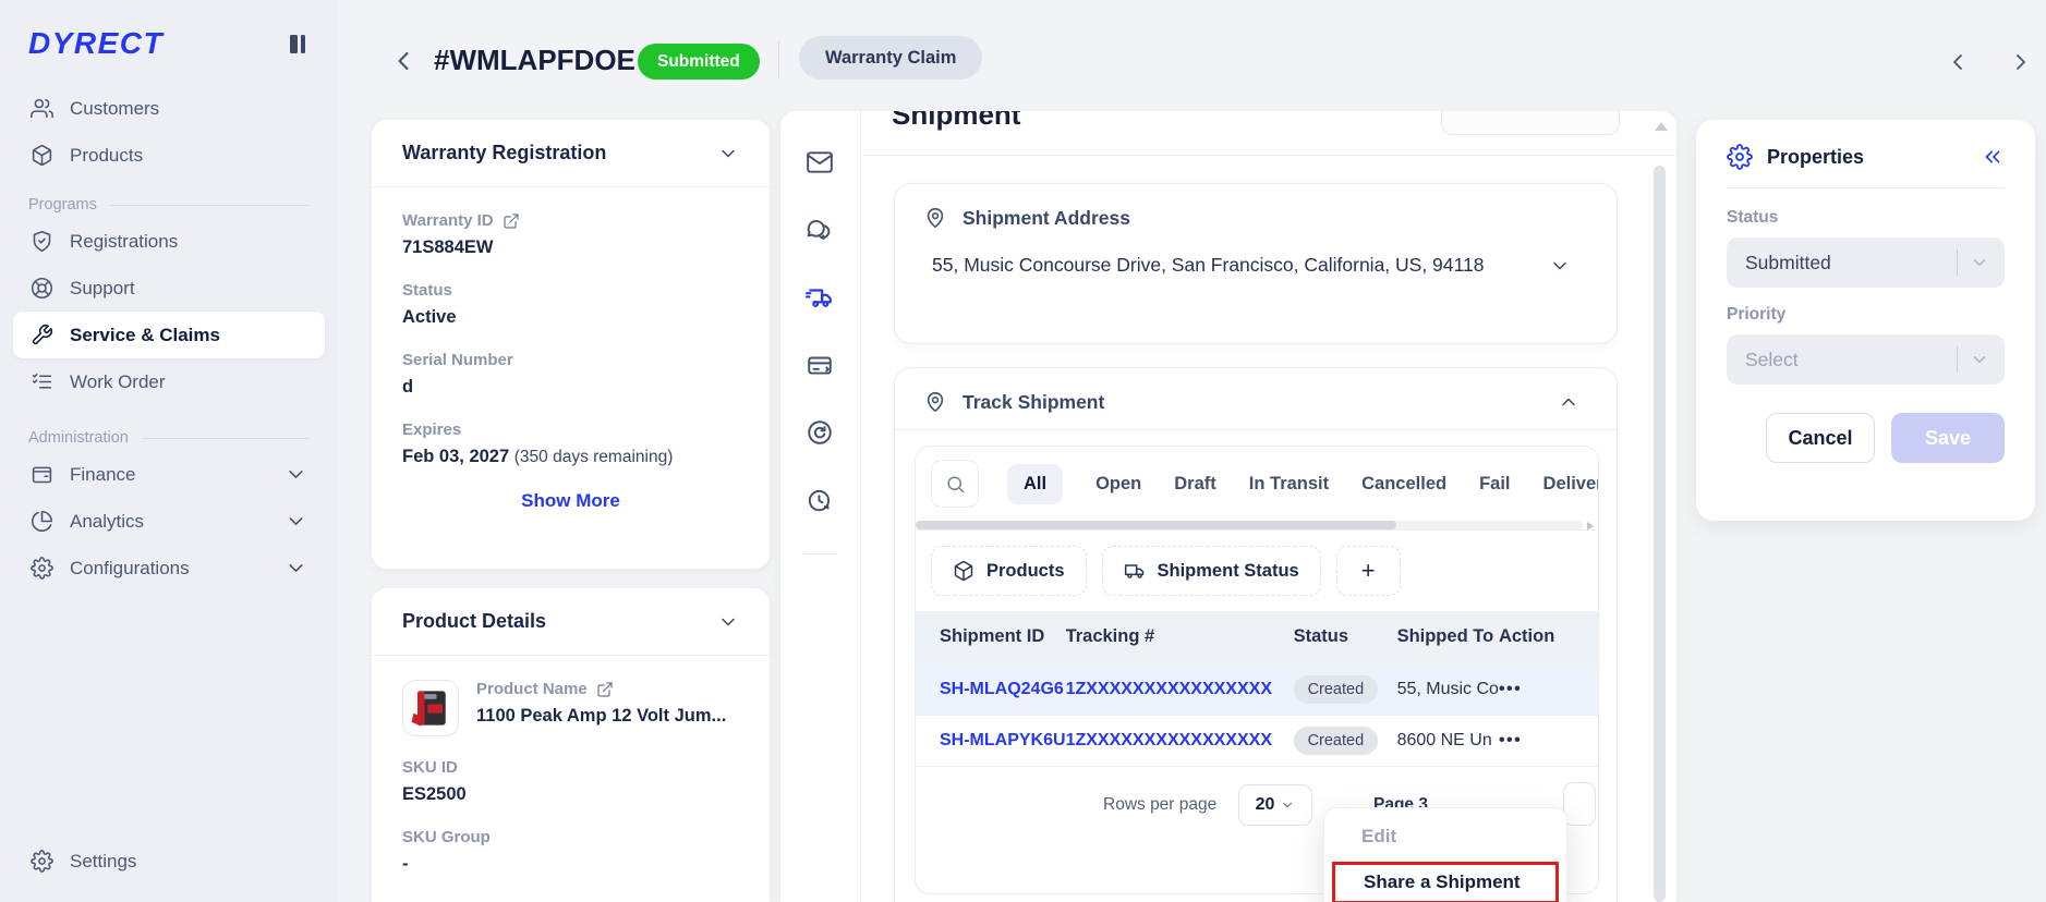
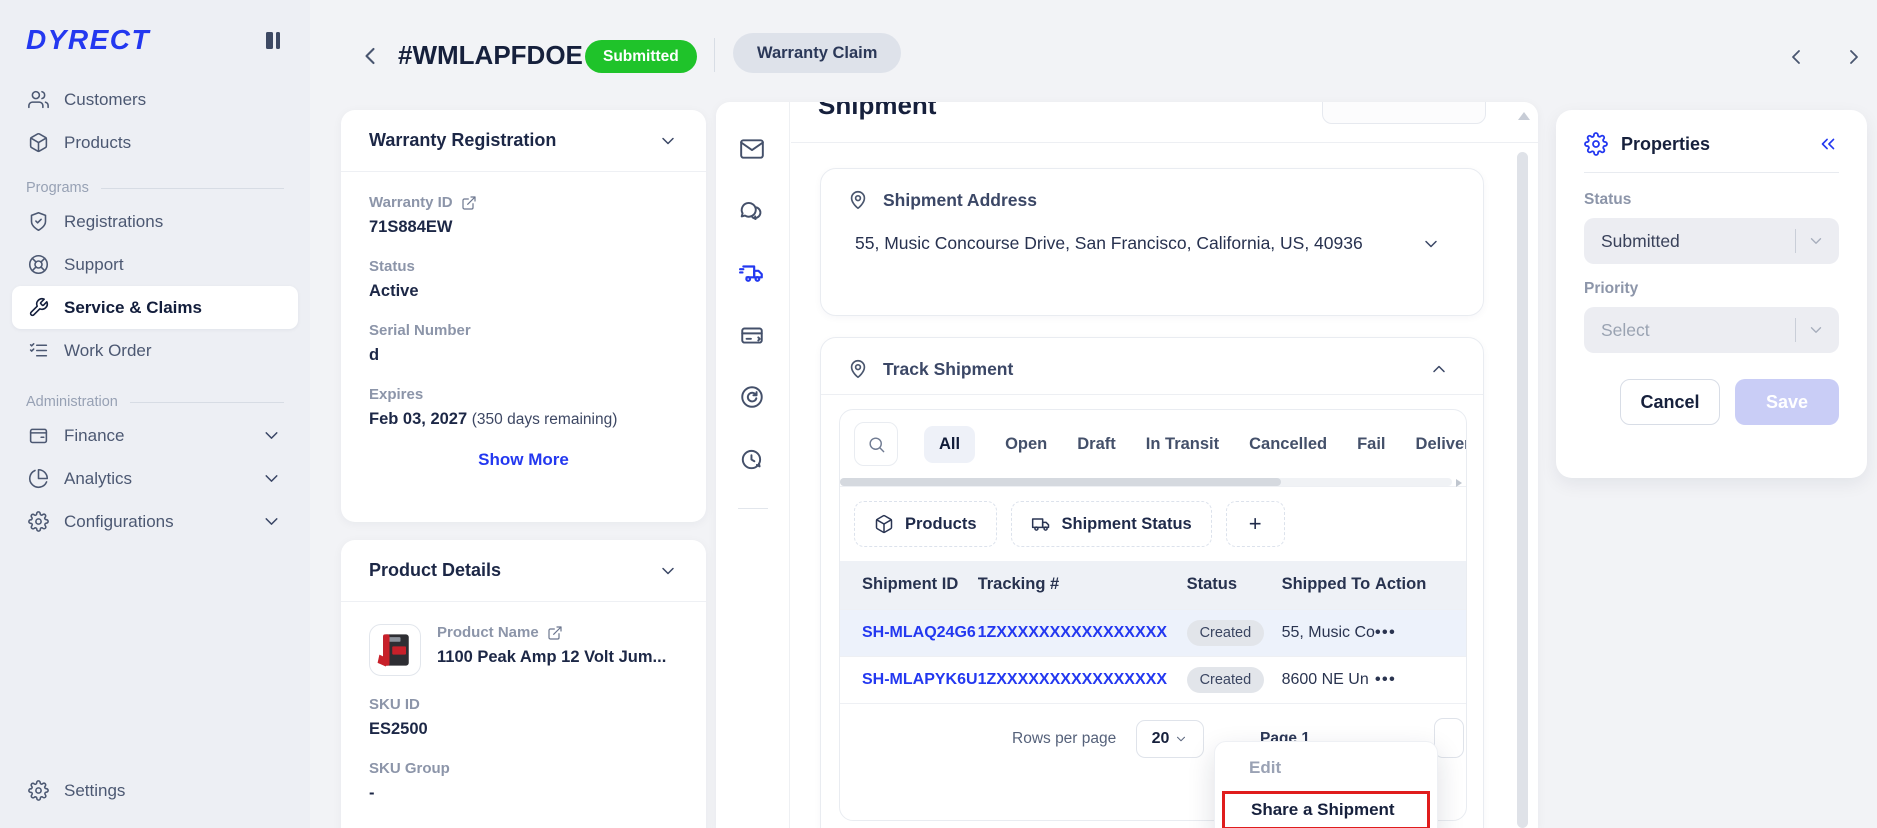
  DYRECT
  Customers
  Products
  Programs
  Registrations
  Support
  Service & Claims
  Work Order
  Administration
  Finance
  Analytics
  Configurations
  Settings
  #WMLAPFDOE
  Submitted
  Warranty Claim
  Warranty Registration
  Warranty ID
  71S884EW
  Status
  Active
  Serial Number
  d
  Expires
  Feb 03, 2027 (350 days remaining)
  Show More
  Product Details
  Product Name
  1100 Peak Amp 12 Volt Jum...
  SKU ID
  ES2500
  SKU Group
  -
  Shipment
  Shipment Address
- 55, Music Concourse Drive, San Francisco, California, US, 94118
+ 55, Music Concourse Drive, San Francisco, California, US, 40936
  Track Shipment
  All
  Open
  Draft
  In Transit
  Cancelled
  Fail
  Products
  Shipment Status
  +
  Shipment ID	Tracking #	Status	Shipped To	Action
  SH-MLAQ24G6	1ZXXXXXXXXXXXXXXXX	Created	55, Music Co	•••
  SH-MLAPYK6U	1ZXXXXXXXXXXXXXXXX	Created	8600 NE Un	•••
  Rows per page
  20
- Page 3
+ Page 1
  Edit
  Share a Shipment
  Properties
  Status
  Submitted
  Priority
  Select
  Cancel
  Save
